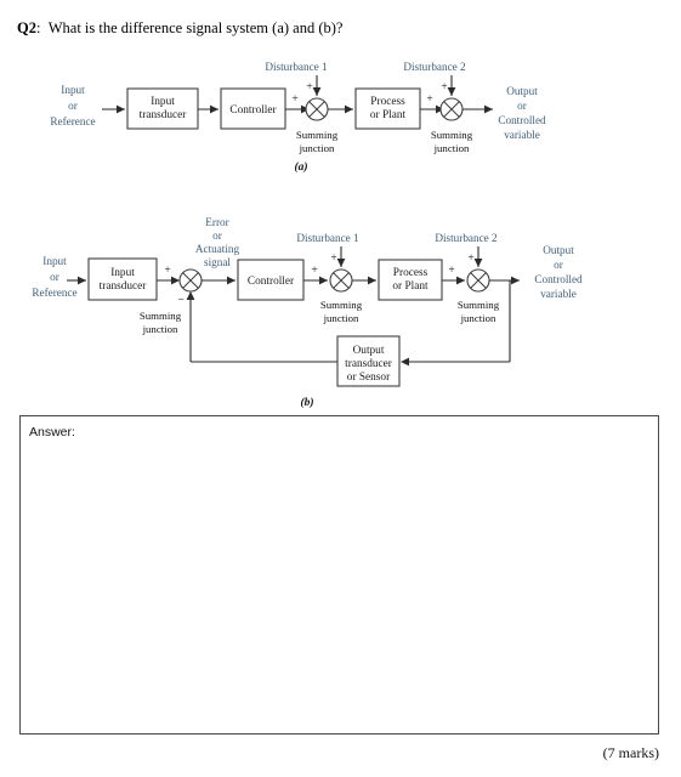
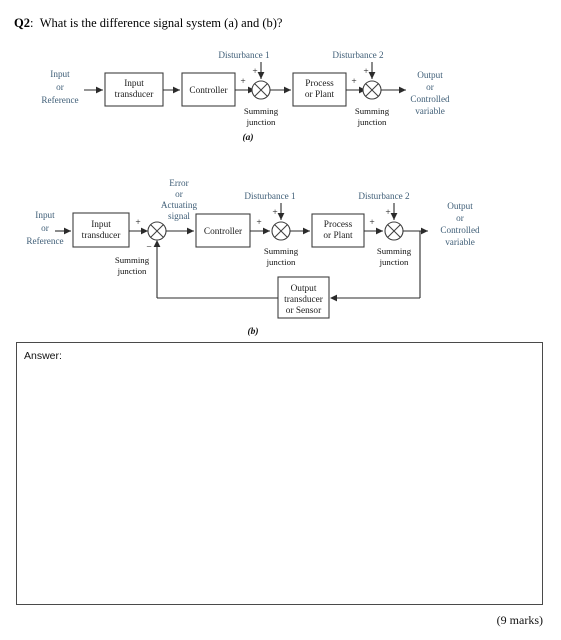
  Q2: What is the difference signal system (a) and (b)?
  Input
  or
  Reference
  Input
  transducer
  Controller
  +
  Disturbance 1
  +
  Summing
  junction
  Process
  or Plant
  +
  Disturbance 2
  +
  Summing
  junction
  Output
  or
  Controlled
  variable
  (a)
  Input
  or
  Reference
  Input
  transducer
  +
  −
  Summing
  junction
  Error
  or
  Actuating
  signal
  Controller
  +
  Disturbance 1
  +
  Summing
  junction
  Process
  or Plant
  +
  Disturbance 2
  +
  Summing
  junction
  Output
  or
  Controlled
  variable
  Output
  transducer
  or Sensor
  (b)
  Answer:
- (7 marks)
+ (9 marks)
